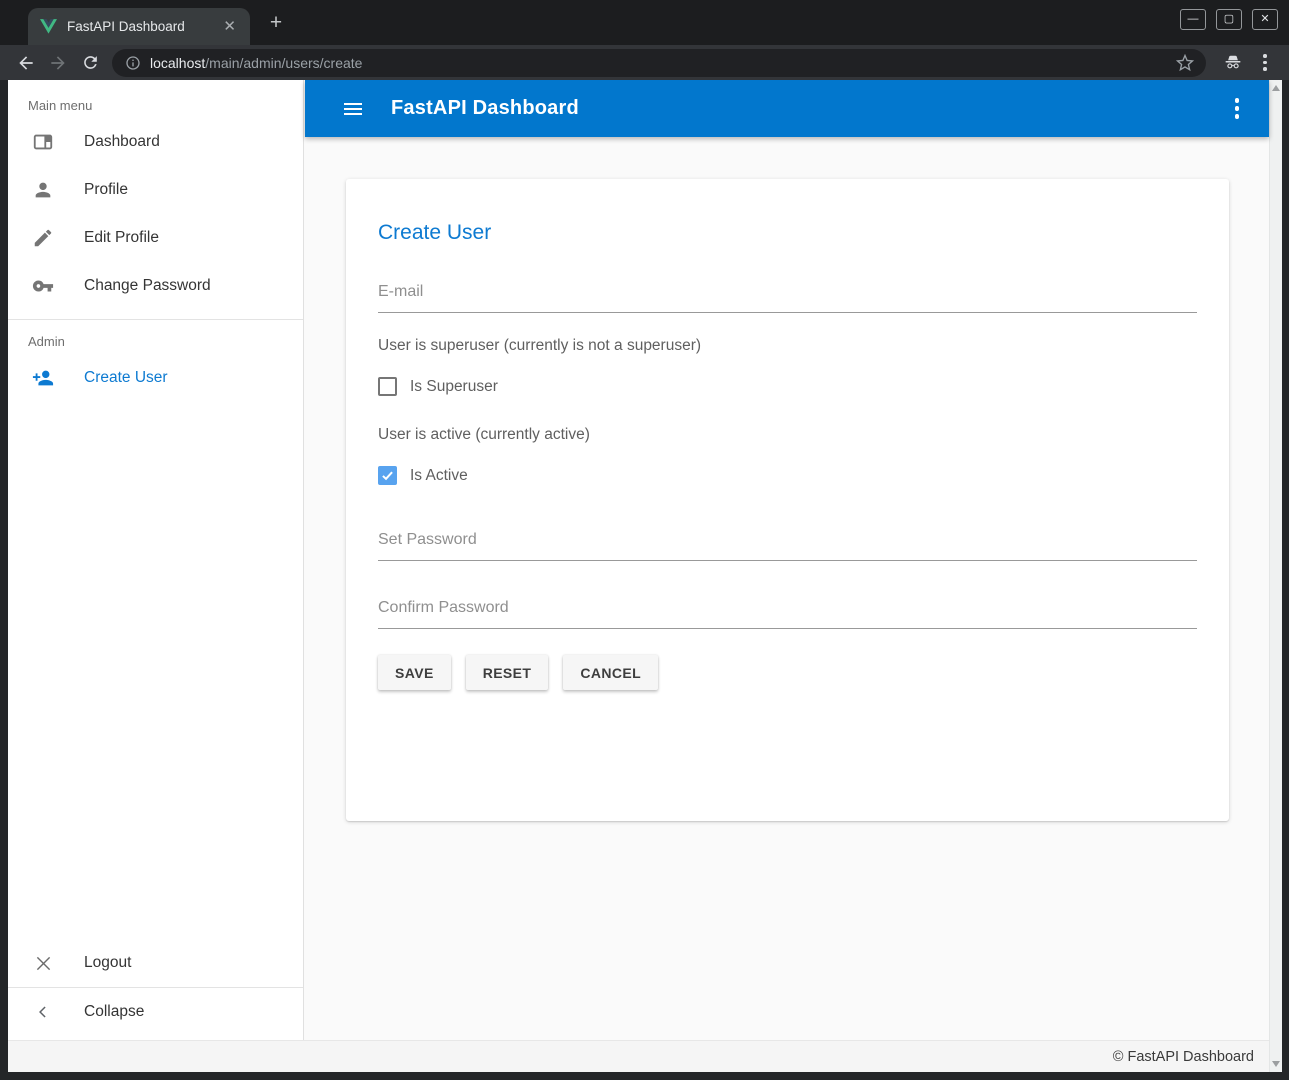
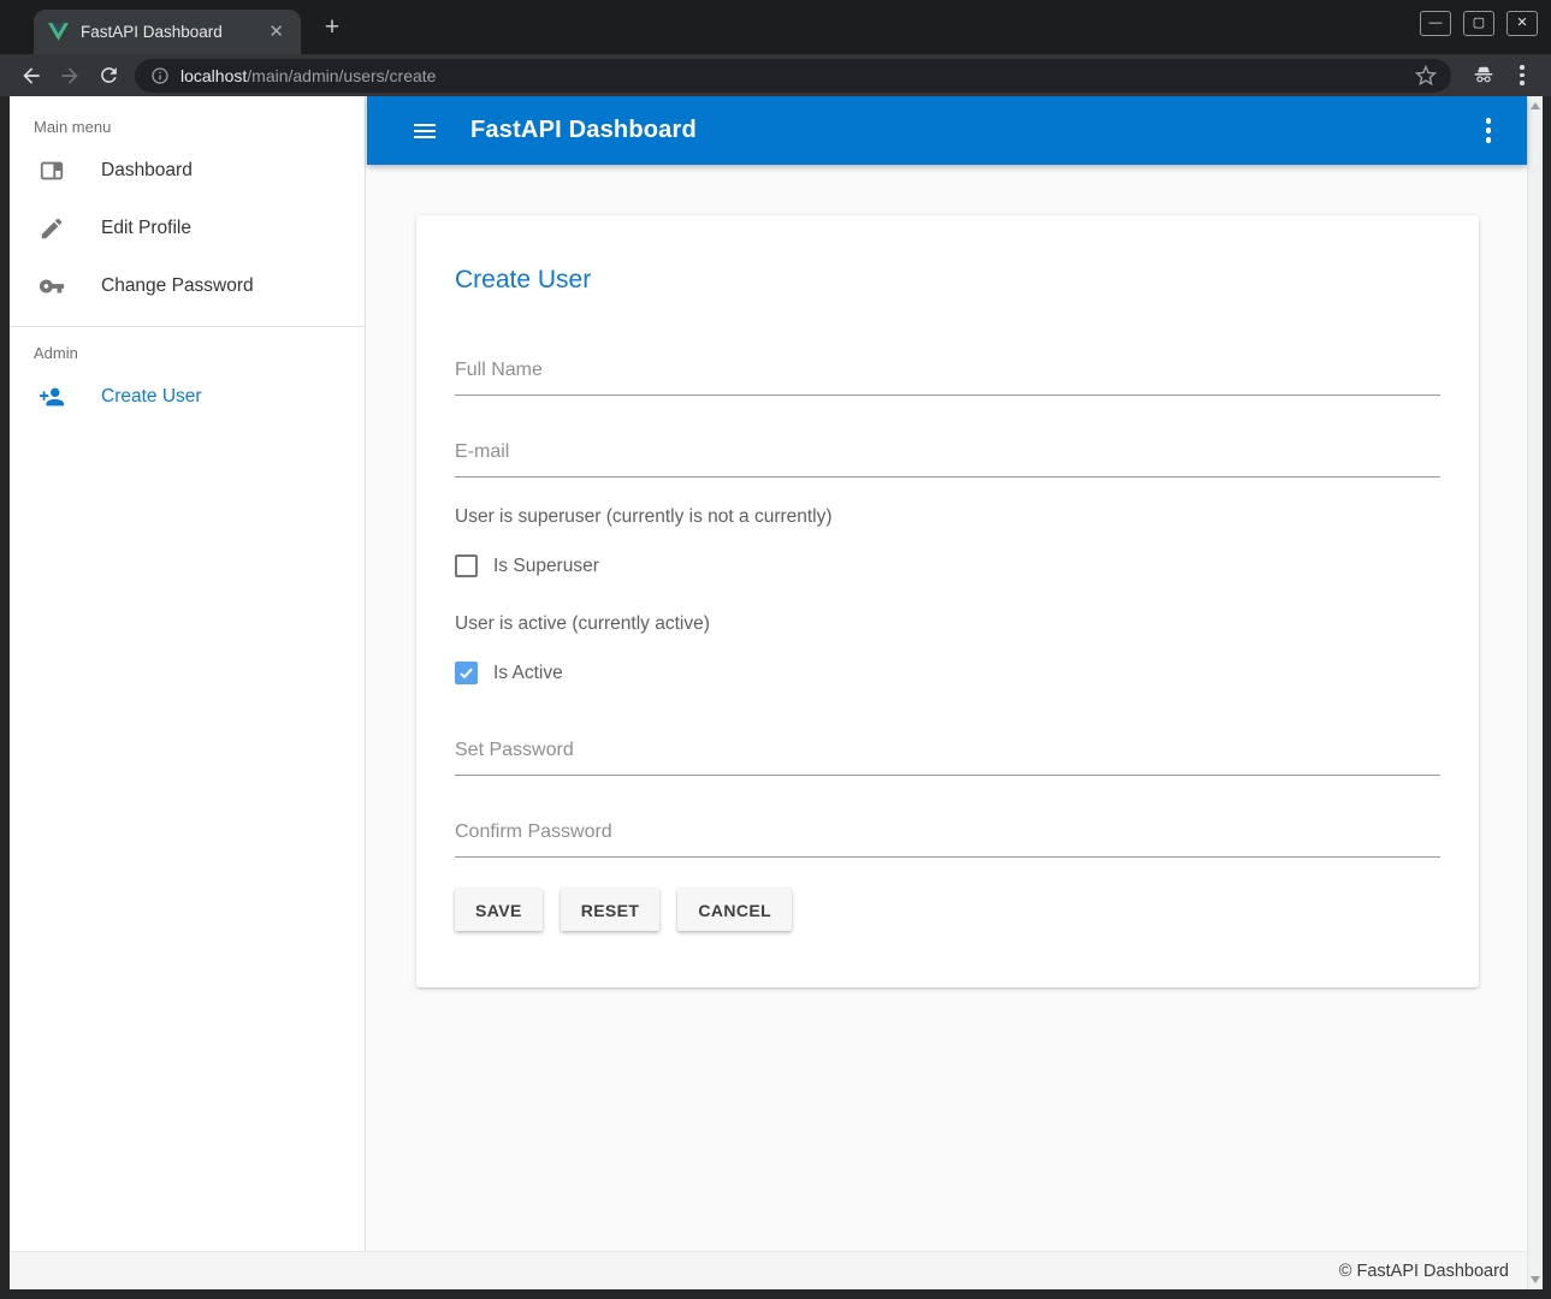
  FastAPI Dashboard
  ✕
  +
  —
  ▢
  ✕
  localhost/main/admin/users/create
  Main menu
  Dashboard
- Profile
  Edit Profile
  Change Password
  Admin
  Create User
- Logout
- Collapse
  FastAPI Dashboard
  Create User
+ Full Name
  E-mail
- User is superuser (currently is not a superuser)
+ User is superuser (currently is not a currently)
  Is Superuser
  User is active (currently active)
  Is Active
  Set Password
  Confirm Password
  SAVE
  RESET
  CANCEL
  © FastAPI Dashboard
